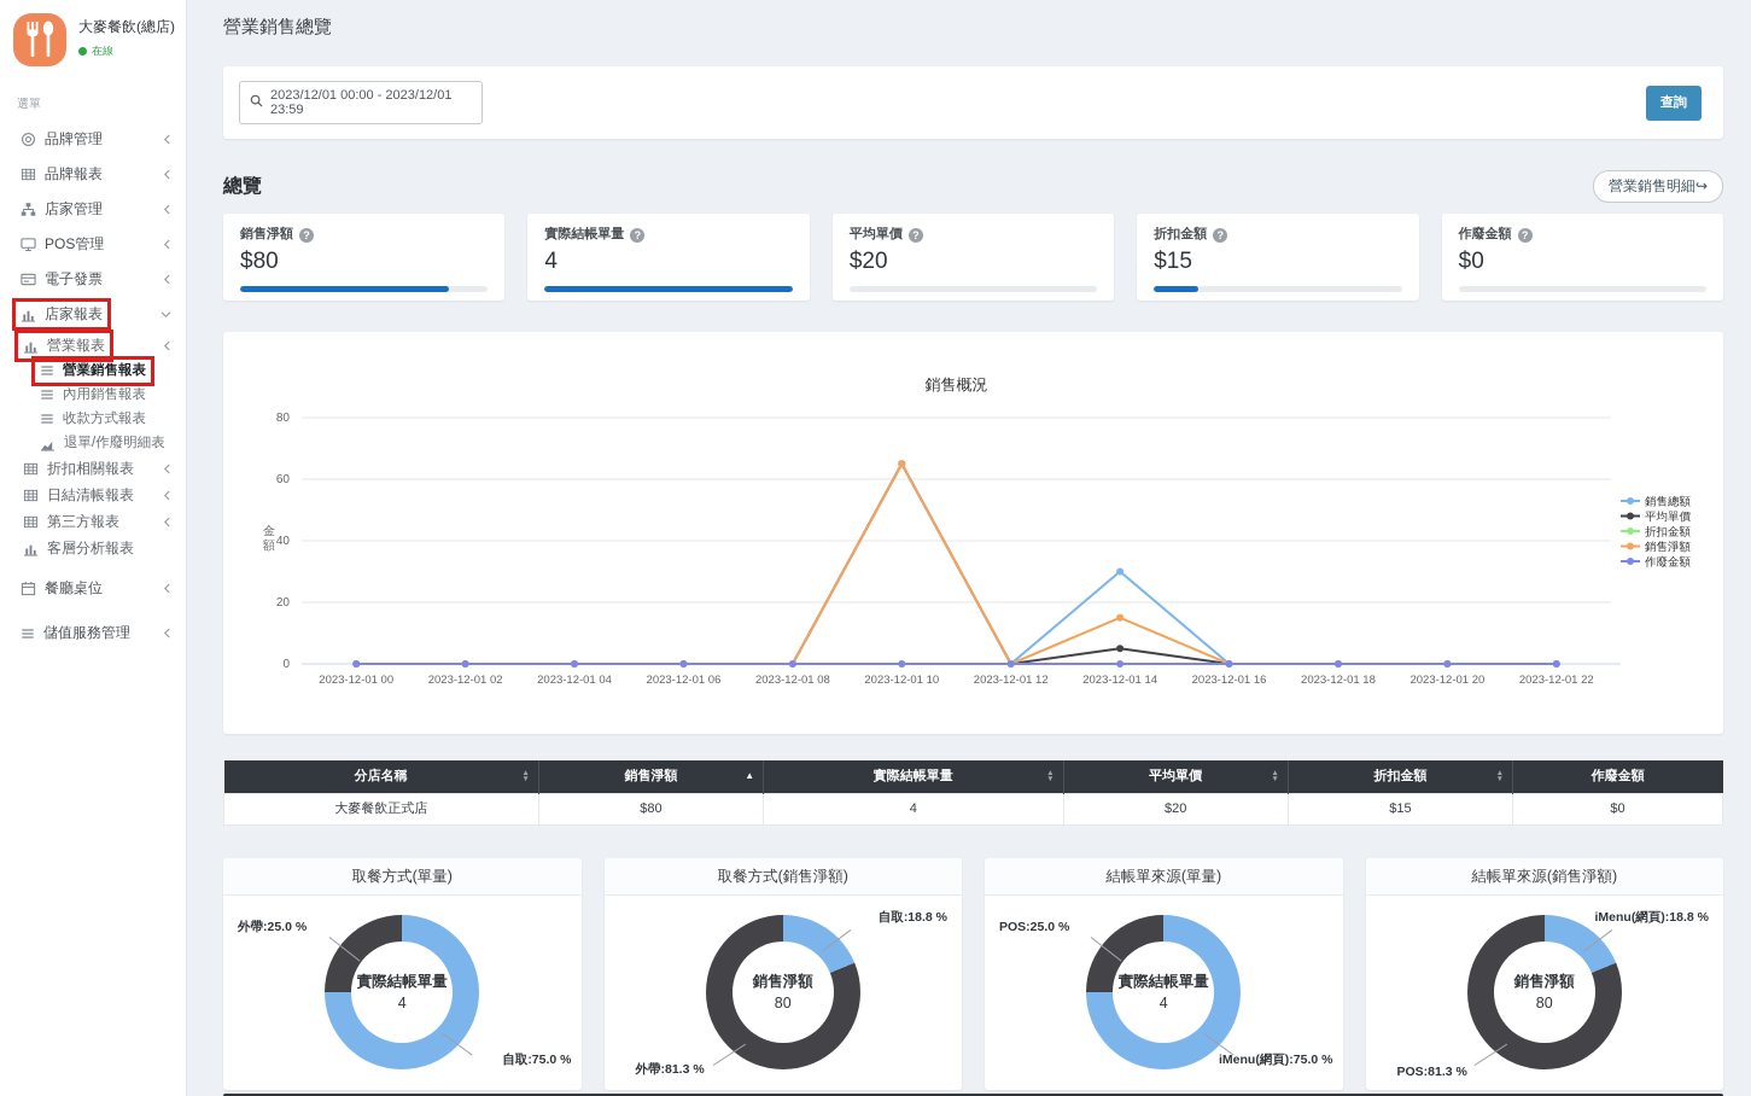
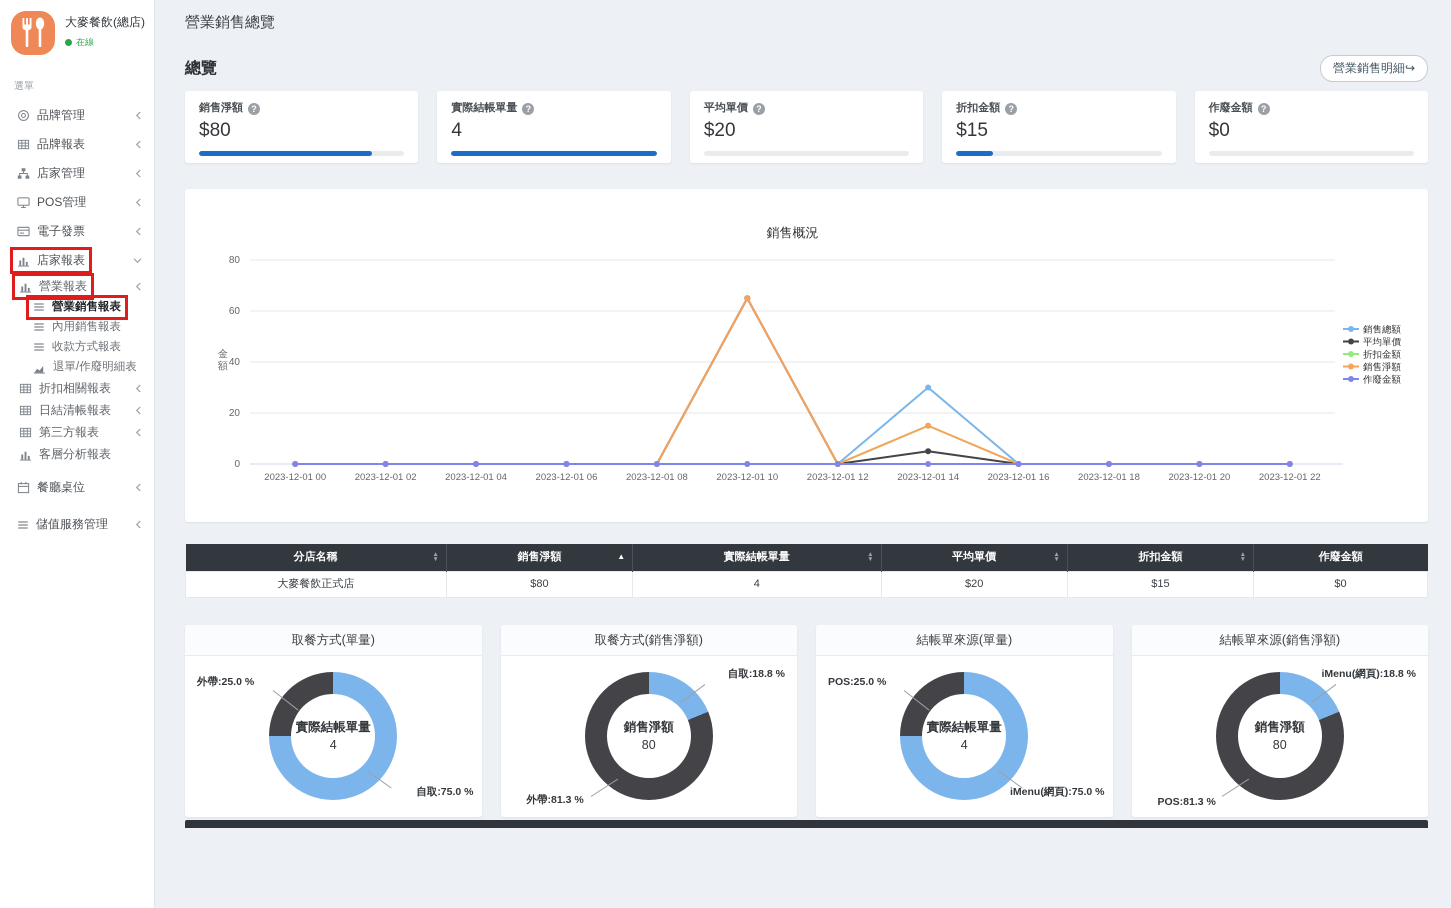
  大麥餐飲(總店)
  在線
  選單
  品牌管理
  品牌報表
  店家管理
  POS管理
  電子發票
  店家報表
  營業報表
  營業銷售報表
  內用銷售報表
  收款方式報表
  退單/作廢明細表
  折扣相關報表
  日結清帳報表
  第三方報表
  客層分析報表
  餐廳桌位
  儲值服務管理
  營業銷售總覽
- 2023/12/01 00:00 - 2023/12/01 23:59
- 查詢
  總覽
  營業銷售明細↪
  銷售淨額
  ?
  $80
  實際結帳單量
  ?
  4
  平均單價
  ?
  $20
  折扣金額
  ?
  $15
  作廢金額
  ?
  $0
  銷售概況
  0
  20
  40
  60
  80
  金額
  2023-12-01 00
  2023-12-01 02
  2023-12-01 04
  2023-12-01 06
  2023-12-01 08
  2023-12-01 10
  2023-12-01 12
  2023-12-01 14
  2023-12-01 16
  2023-12-01 18
  2023-12-01 20
  2023-12-01 22
  銷售總額
  平均單價
  折扣金額
  銷售淨額
  作廢金額
  分店名稱	銷售淨額 ▲	實際結帳單量	平均單價	折扣金額	作廢金額
  大麥餐飲正式店	$80	4	$20	$15	$0
  取餐方式(單量)
  實際結帳單量
  4
  自取:75.0 %
  外帶:25.0 %
  取餐方式(銷售淨額)
  銷售淨額
  80
  自取:18.8 %
  外帶:81.3 %
  結帳單來源(單量)
  實際結帳單量
  4
  iMenu(網頁):75.0 %
  POS:25.0 %
  結帳單來源(銷售淨額)
  銷售淨額
  80
  iMenu(網頁):18.8 %
  POS:81.3 %
